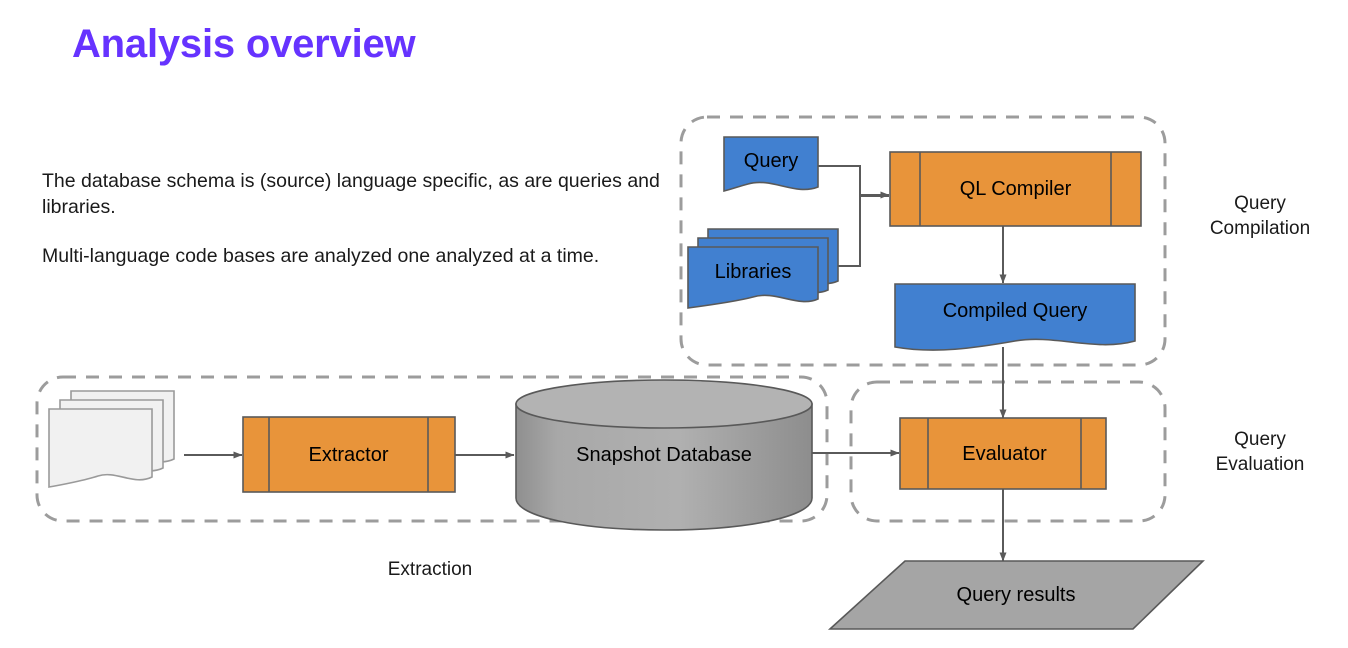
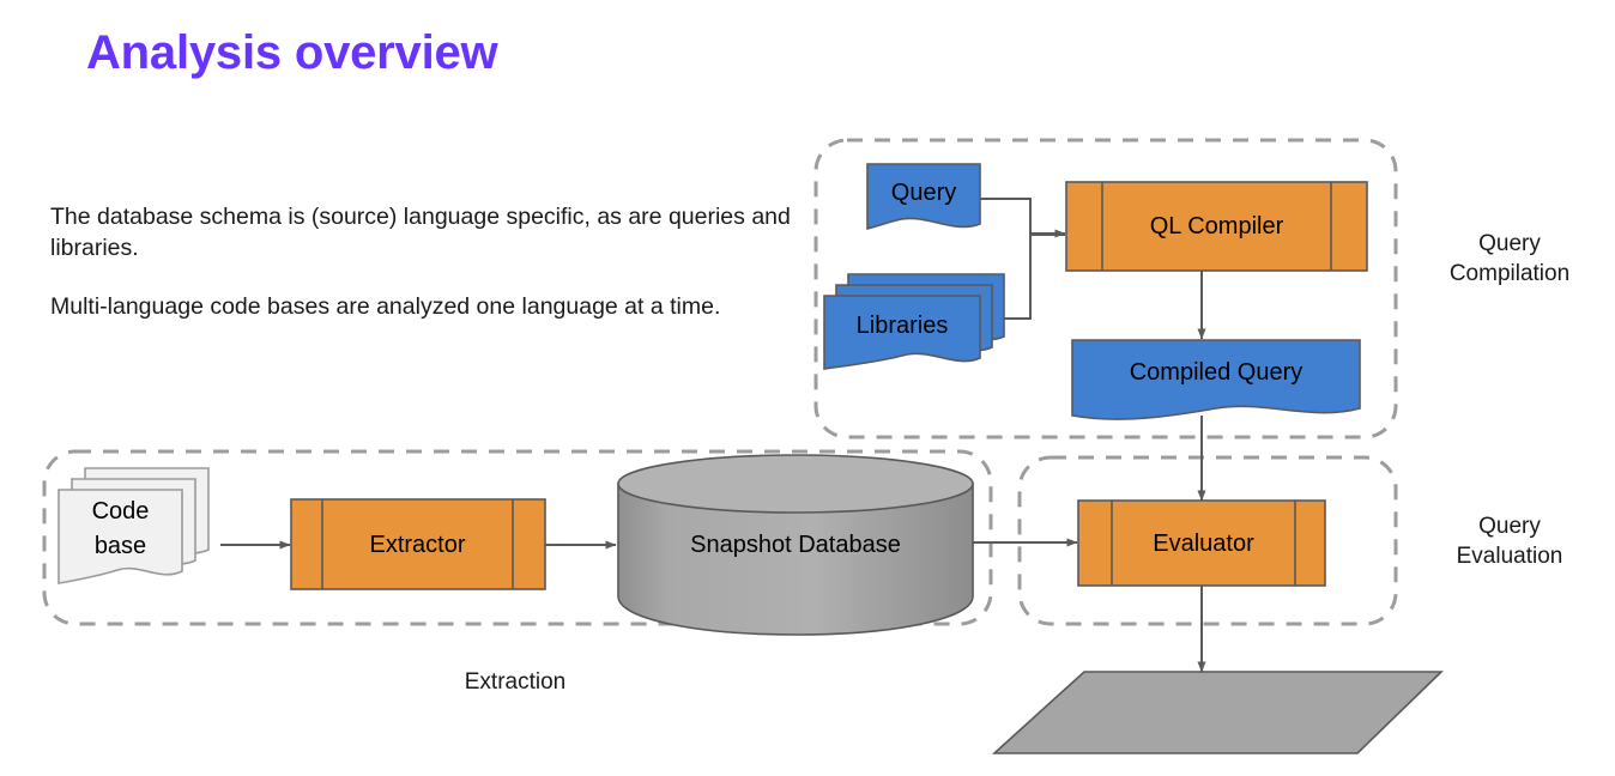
  Analysis overview
  The database schema is (source) language specific, as are queries and libraries.
- Multi-language code bases are analyzed one analyzed at a time.
+ Multi-language code bases are analyzed one language at a time.
  Query
  Libraries
  QL Compiler
  Compiled Query
+ Code
+ base
  Extractor
  Snapshot Database
  Evaluator
- Query results
  Query
  Compilation
  Extraction
  Query
  Evaluation
